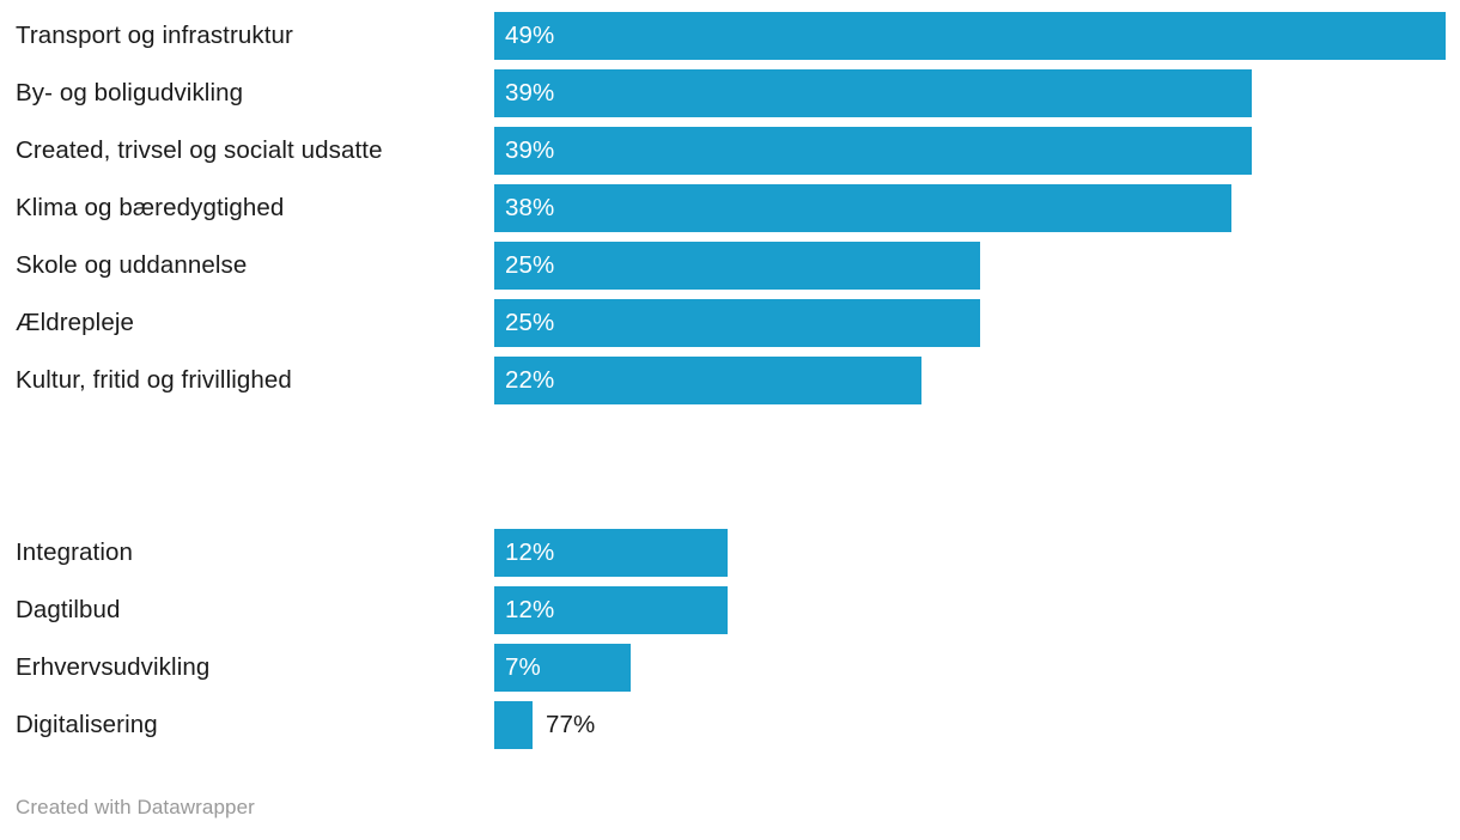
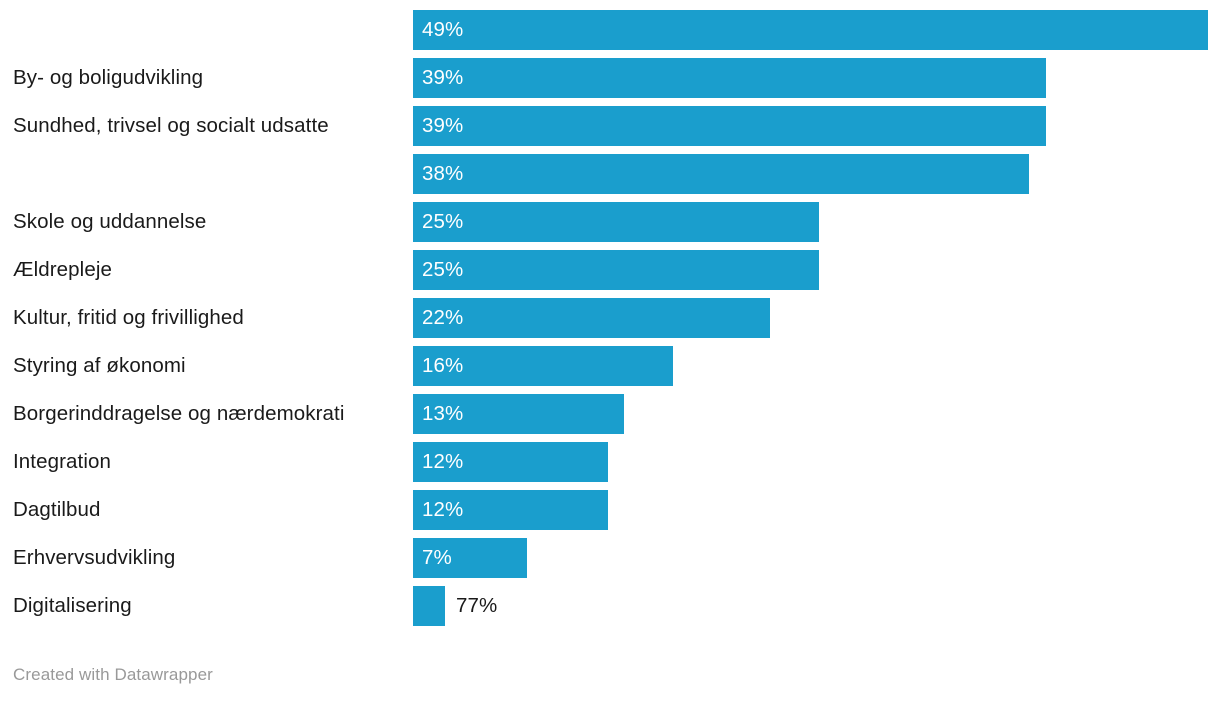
- Transport og infrastruktur
  49%
  By- og boligudvikling
  39%
- Created, trivsel og socialt udsatte
+ Sundhed, trivsel og socialt udsatte
  39%
- Klima og bæredygtighed
  38%
  Skole og uddannelse
  25%
  Ældrepleje
  25%
  Kultur, fritid og frivillighed
  22%
+ Styring af økonomi
+ 16%
+ Borgerinddragelse og nærdemokrati
+ 13%
  Integration
  12%
  Dagtilbud
  12%
  Erhvervsudvikling
  7%
  Digitalisering
  77%
  Created with Datawrapper
